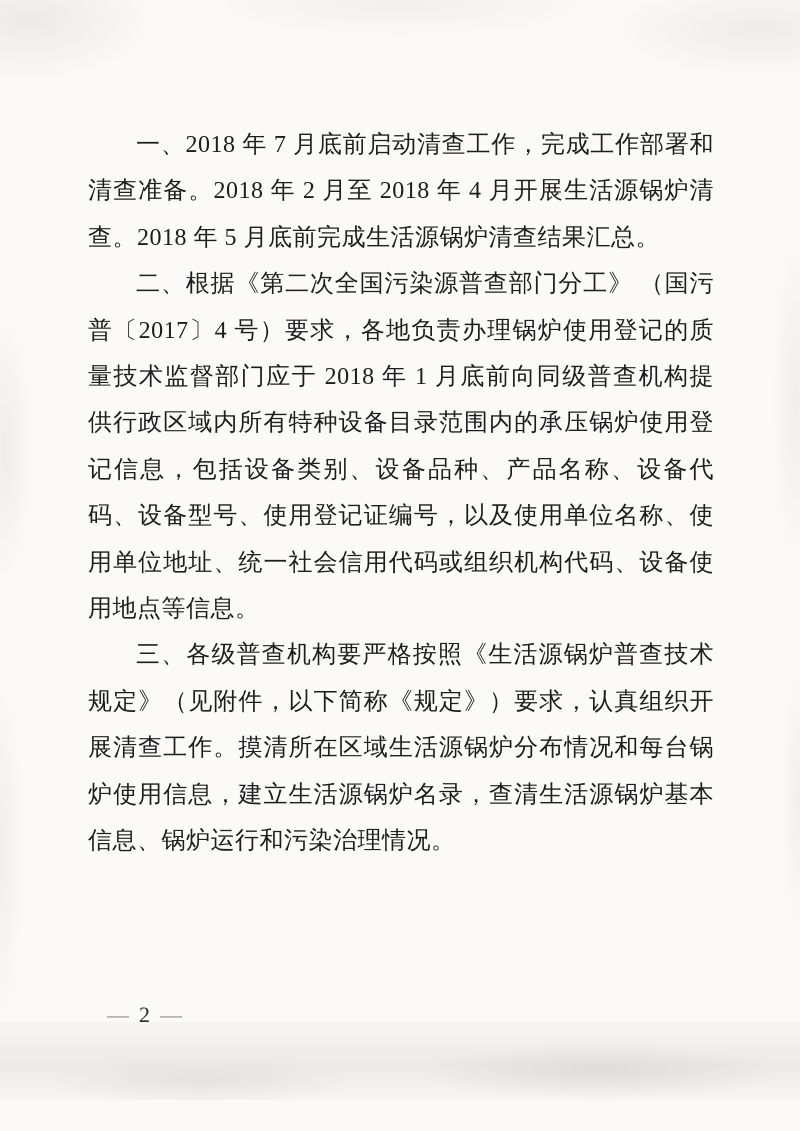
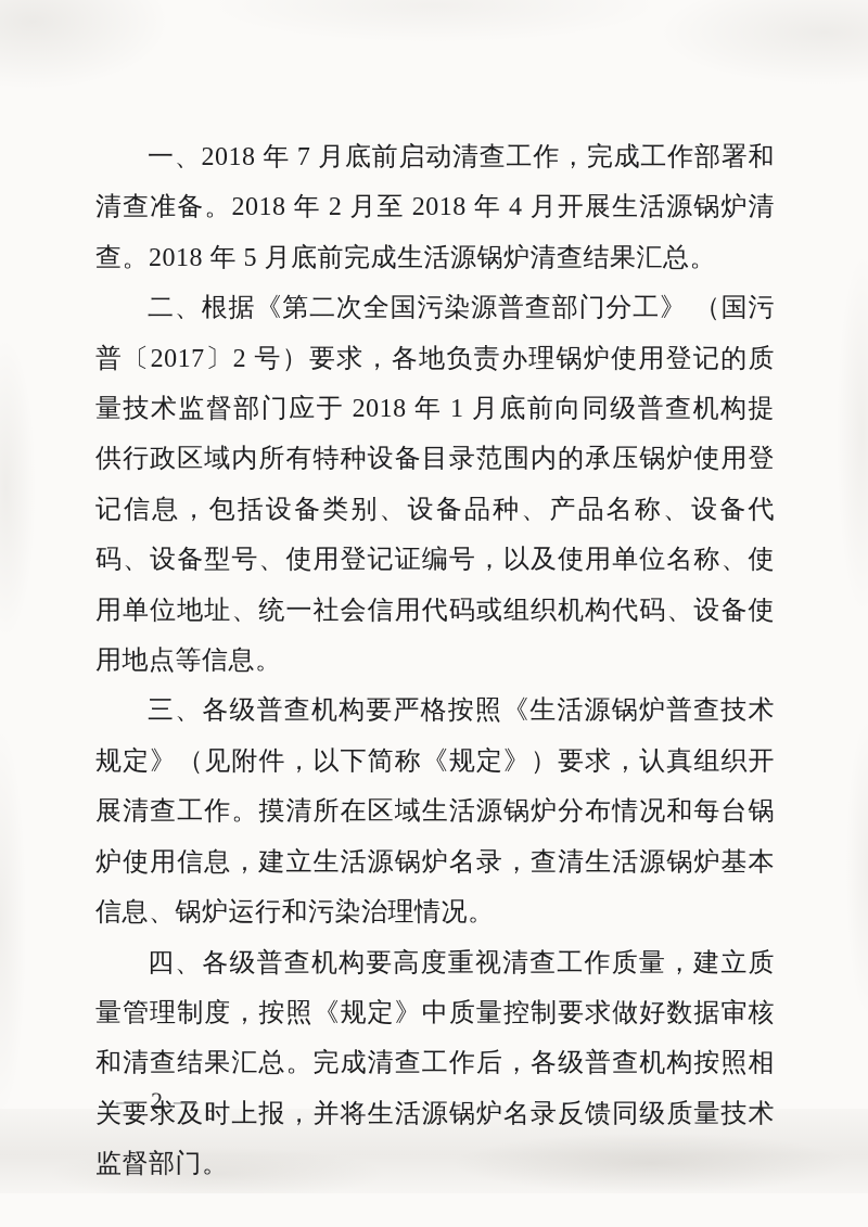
  一、2018 年 7 月底前启动清查工作，完成工作部署和清查准备。2018 年 2 月至 2018 年 4 月开展生活源锅炉清查。2018 年 5 月底前完成生活源锅炉清查结果汇总。
- 二、根据《第二次全国污染源普查部门分工》 （国污普〔2017〕4 号）要求，各地负责办理锅炉使用登记的质量技术监督部门应于 2018 年 1 月底前向同级普查机构提供行政区域内所有特种设备目录范围内的承压锅炉使用登记信息，包括设备类别、设备品种、产品名称、设备代码、设备型号、使用登记证编号，以及使用单位名称、使用单位地址、统一社会信用代码或组织机构代码、设备使用地点等信息。
+ 二、根据《第二次全国污染源普查部门分工》 （国污普〔2017〕2 号）要求，各地负责办理锅炉使用登记的质量技术监督部门应于 2018 年 1 月底前向同级普查机构提供行政区域内所有特种设备目录范围内的承压锅炉使用登记信息，包括设备类别、设备品种、产品名称、设备代码、设备型号、使用登记证编号，以及使用单位名称、使用单位地址、统一社会信用代码或组织机构代码、设备使用地点等信息。
  三、各级普查机构要严格按照《生活源锅炉普查技术规定》（见附件，以下简称《规定》）要求，认真组织开展清查工作。摸清所在区域生活源锅炉分布情况和每台锅炉使用信息，建立生活源锅炉名录，查清生活源锅炉基本信息、锅炉运行和污染治理情况。
+ 四、各级普查机构要高度重视清查工作质量，建立质量管理制度，按照《规定》中质量控制要求做好数据审核和清查结果汇总。完成清查工作后，各级普查机构按照相关要求及时上报，并将生活源锅炉名录反馈同级质量技术监督部门。
  — 2 —
